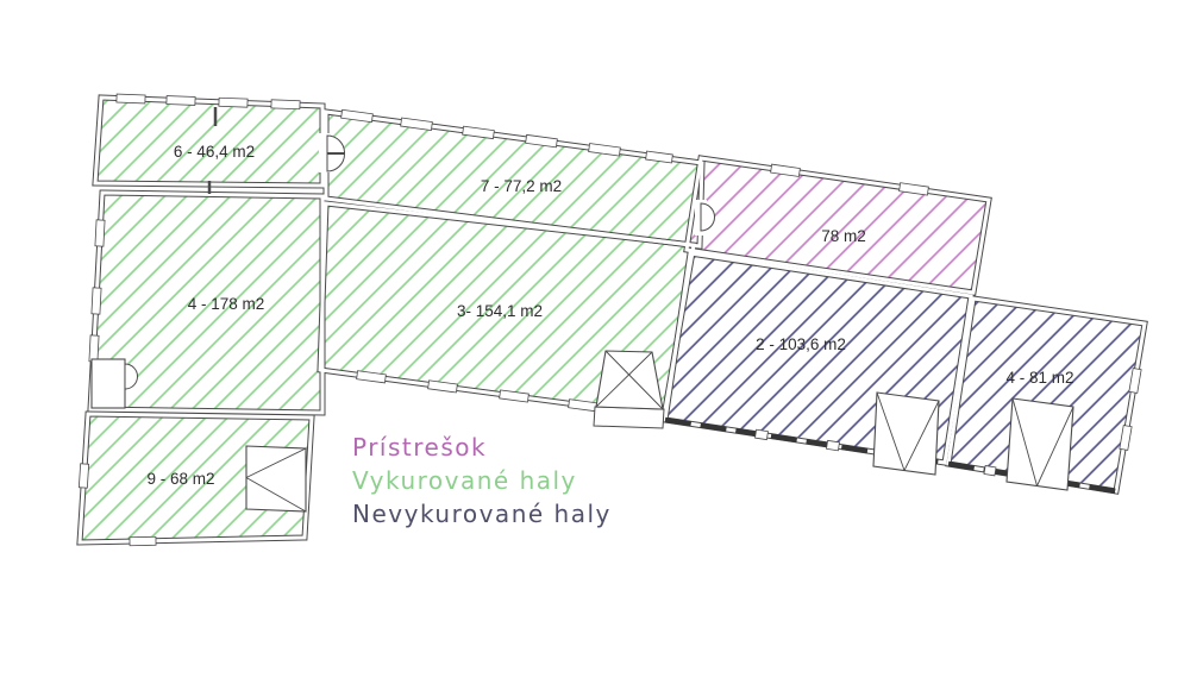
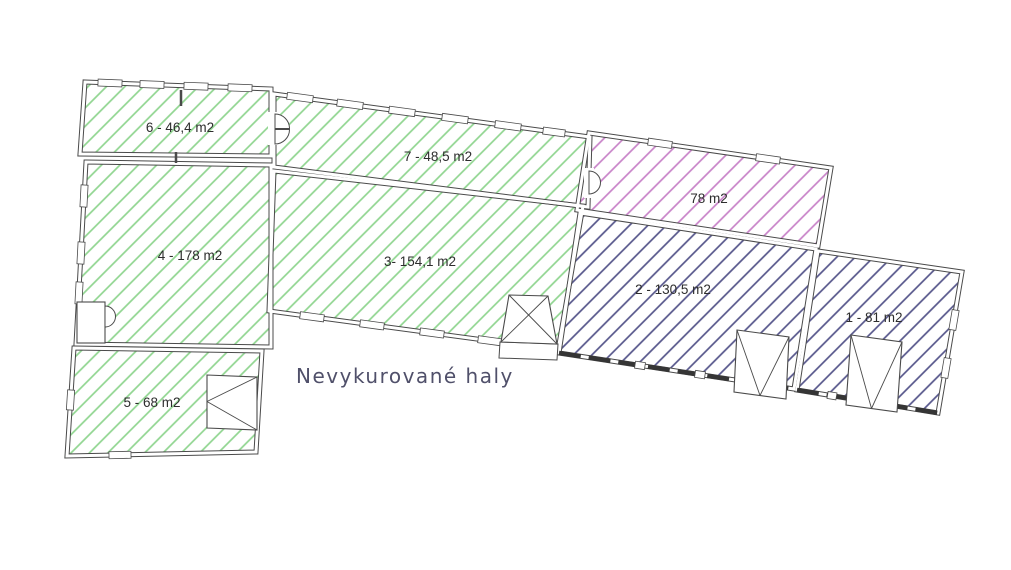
  6 - 46,4 m2
- 7 - 77,2 m2
+ 7 - 48,5 m2
  4 - 178 m2
  3- 154,1 m2
- 9 - 68 m2
+ 5 - 68 m2
  78 m2
- 2 - 103,6 m2
+ 2 - 130,5 m2
- 4 - 81 m2
+ 1 - 81 m2
- Prístrešok
- Vykurované haly
  Nevykurované haly
